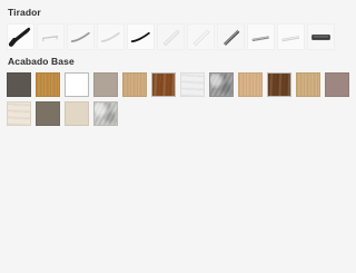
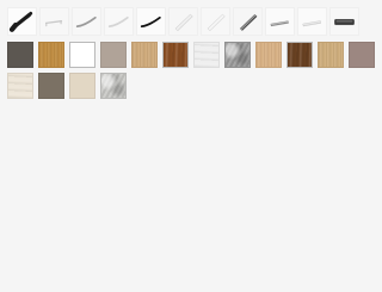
- Tirador
- Acabado Base
